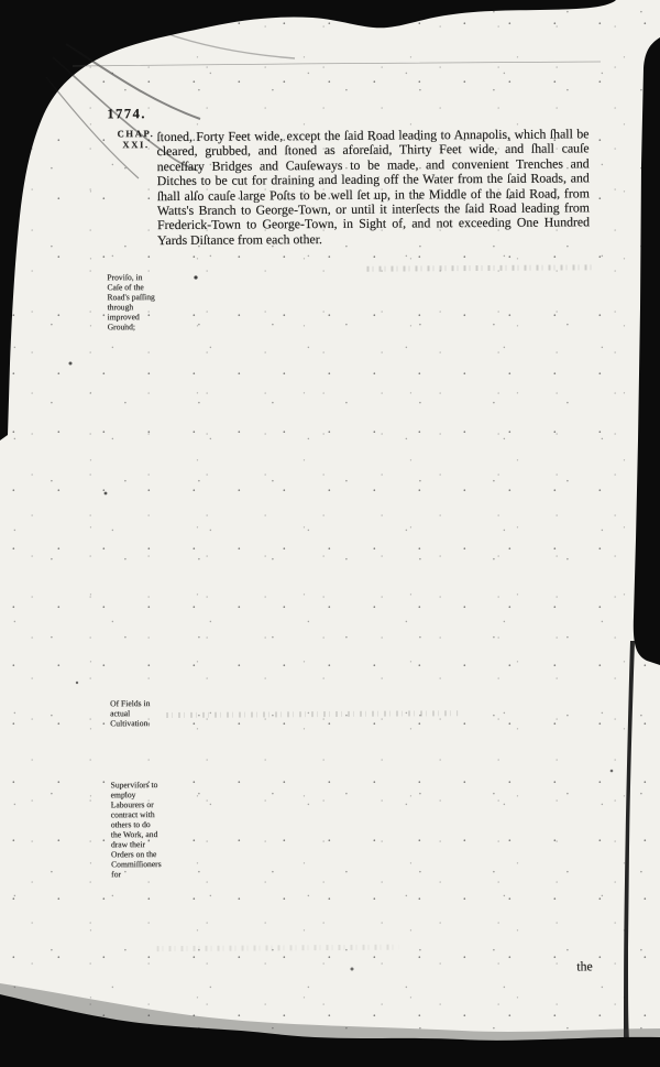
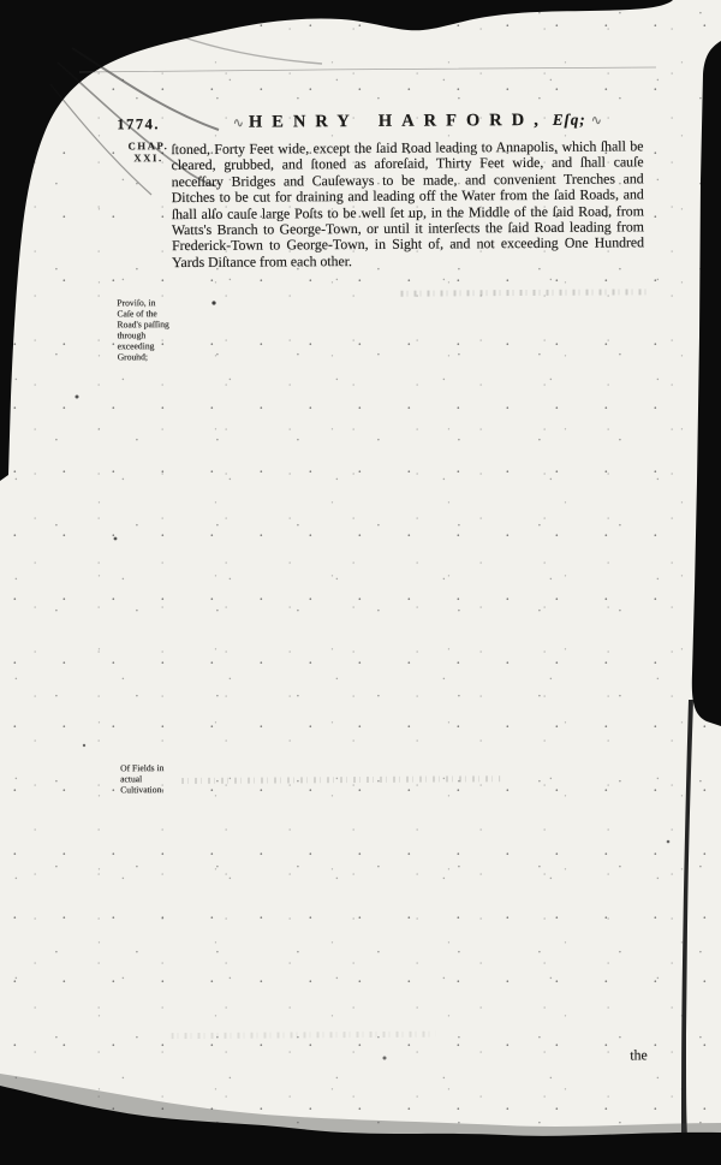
  1774.
+ ∿ HENRY HARFORD, Eſq; ∿
  CHAP.
  XXI.
- Proviſo, in Caſe of the Road's paſſing through improved Ground;
+ Proviſo, in Caſe of the Road's paſſing through exceeding Ground;
  Of Fields in actual Cultivation.
- Superviſors to employ Labourers or contract with others to do the Work, and draw their Orders on the Commiſſioners for
  ſtoned, Forty Feet wide, except the ſaid Road leading to Annapolis, which ſhall be cleared, grubbed, and ſtoned as aforeſaid, Thirty Feet wide, and ſhall cauſe neceſſary Bridges and Cauſeways to be made, and convenient Trenches and Ditches to be cut for draining and leading off the Water from the ſaid Roads, and ſhall alſo cauſe large Poſts to be well ſet up, in the Middle of the ſaid Road, from Watts's Branch to George-Town, or until it interſects the ſaid Road leading from Frederick-Town to George-Town, in Sight of, and not exceeding One Hundred Yards Diſtance from each other.
  the
